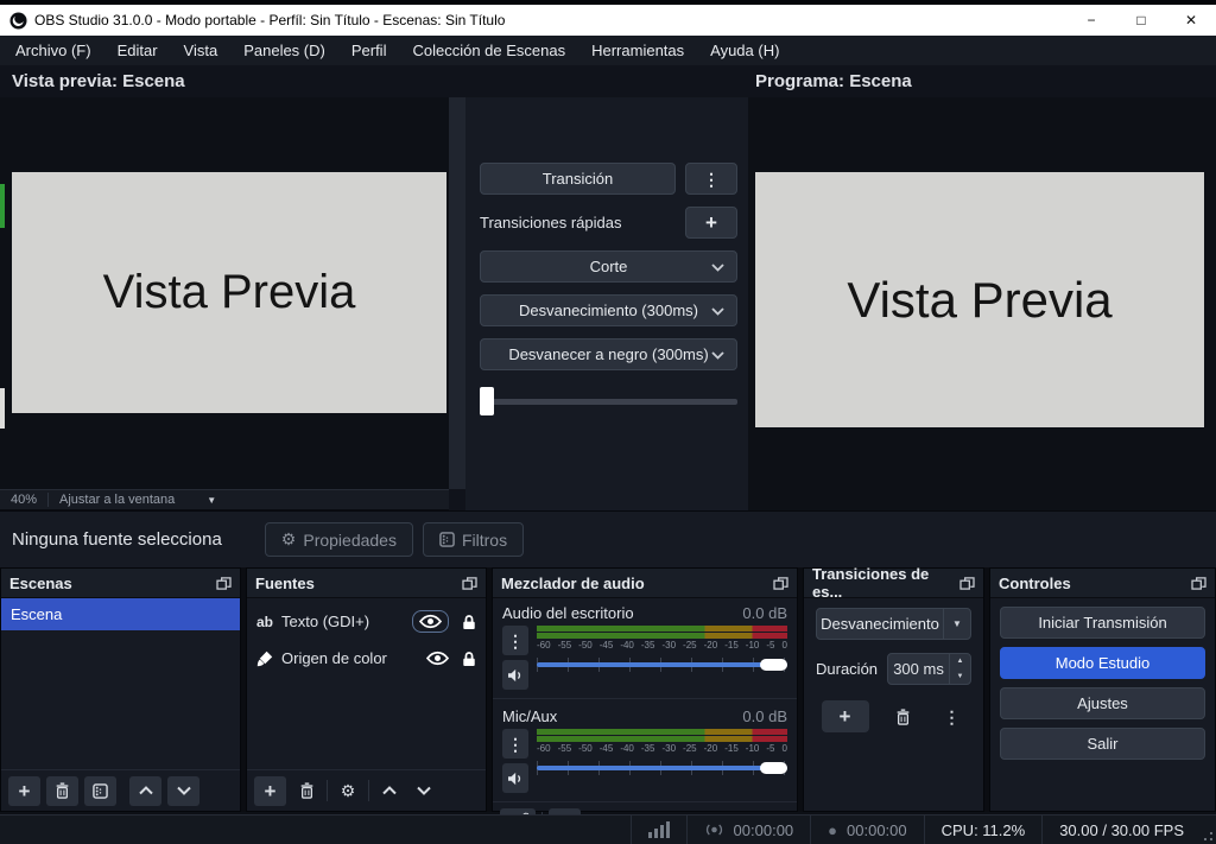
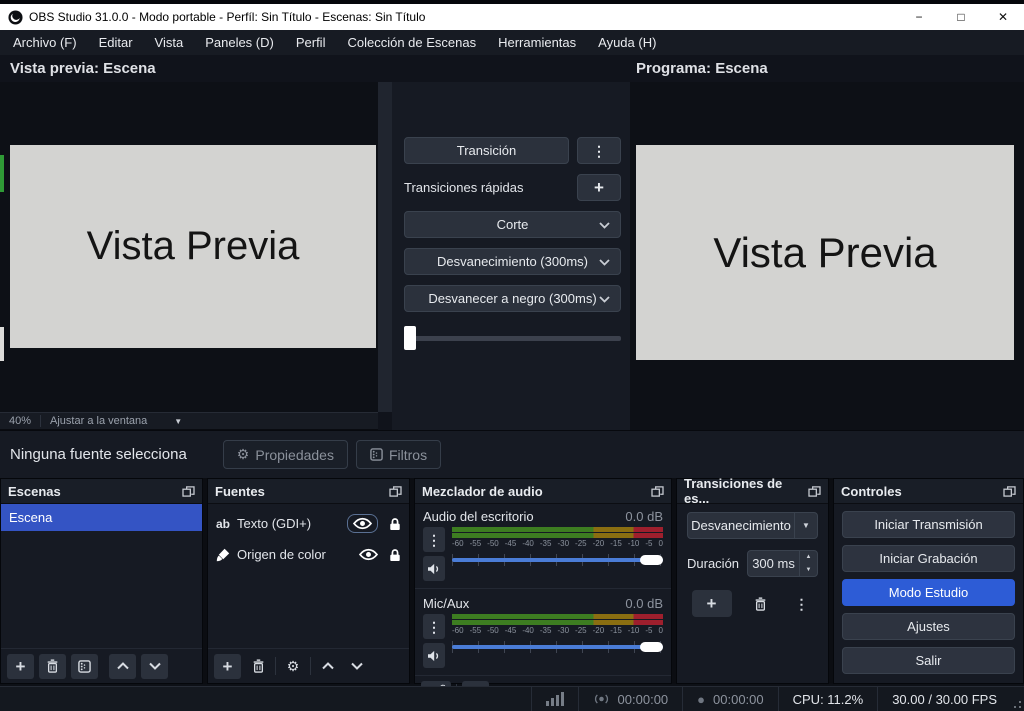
  OBS Studio 31.0.0 - Modo portable - Perfíl: Sin Título - Escenas: Sin Título
  −
  □
  ✕
  Archivo (F)
  Editar
  Vista
  Paneles (D)
  Perfil
  Colección de Escenas
  Herramientas
  Ayuda (H)
  Vista previa: Escena
  Programa: Escena
  Vista Previa
  40%
  Ajustar a la ventana
  ▼
  Transición
  ⋮
  Transiciones rápidas
  +
  Corte
  Desvanecimiento (300ms)
  Desvanecer a negro (300ms)
  Vista Previa
  Ninguna fuente selecciona
  ⚙
  Propiedades
  Filtros
  Escenas
  Escena
  +
  Fuentes
  ab
  Texto (GDI+)
  Origen de color
  +
  ⚙
  Mezclador de audio
  Audio del escritorio
  0.0 dB
  ⋮
  -60
  -55
  -50
  -45
  -40
  -35
  -30
  -25
  -20
  -15
  -10
  -5
  0
  Mic/Aux
  0.0 dB
  ⋮
  -60
  -55
  -50
  -45
  -40
  -35
  -30
  -25
  -20
  -15
  -10
  -5
  0
  Transiciones de es...
  Desvanecimiento
  ▼
  Duración
  300 ms
  +
  ⋮
  Controles
  Iniciar Transmisión
+ Iniciar Grabación
  Modo Estudio
  Ajustes
  Salir
  00:00:00
  ●
  00:00:00
  CPU: 11.2%
  30.00 / 30.00 FPS
